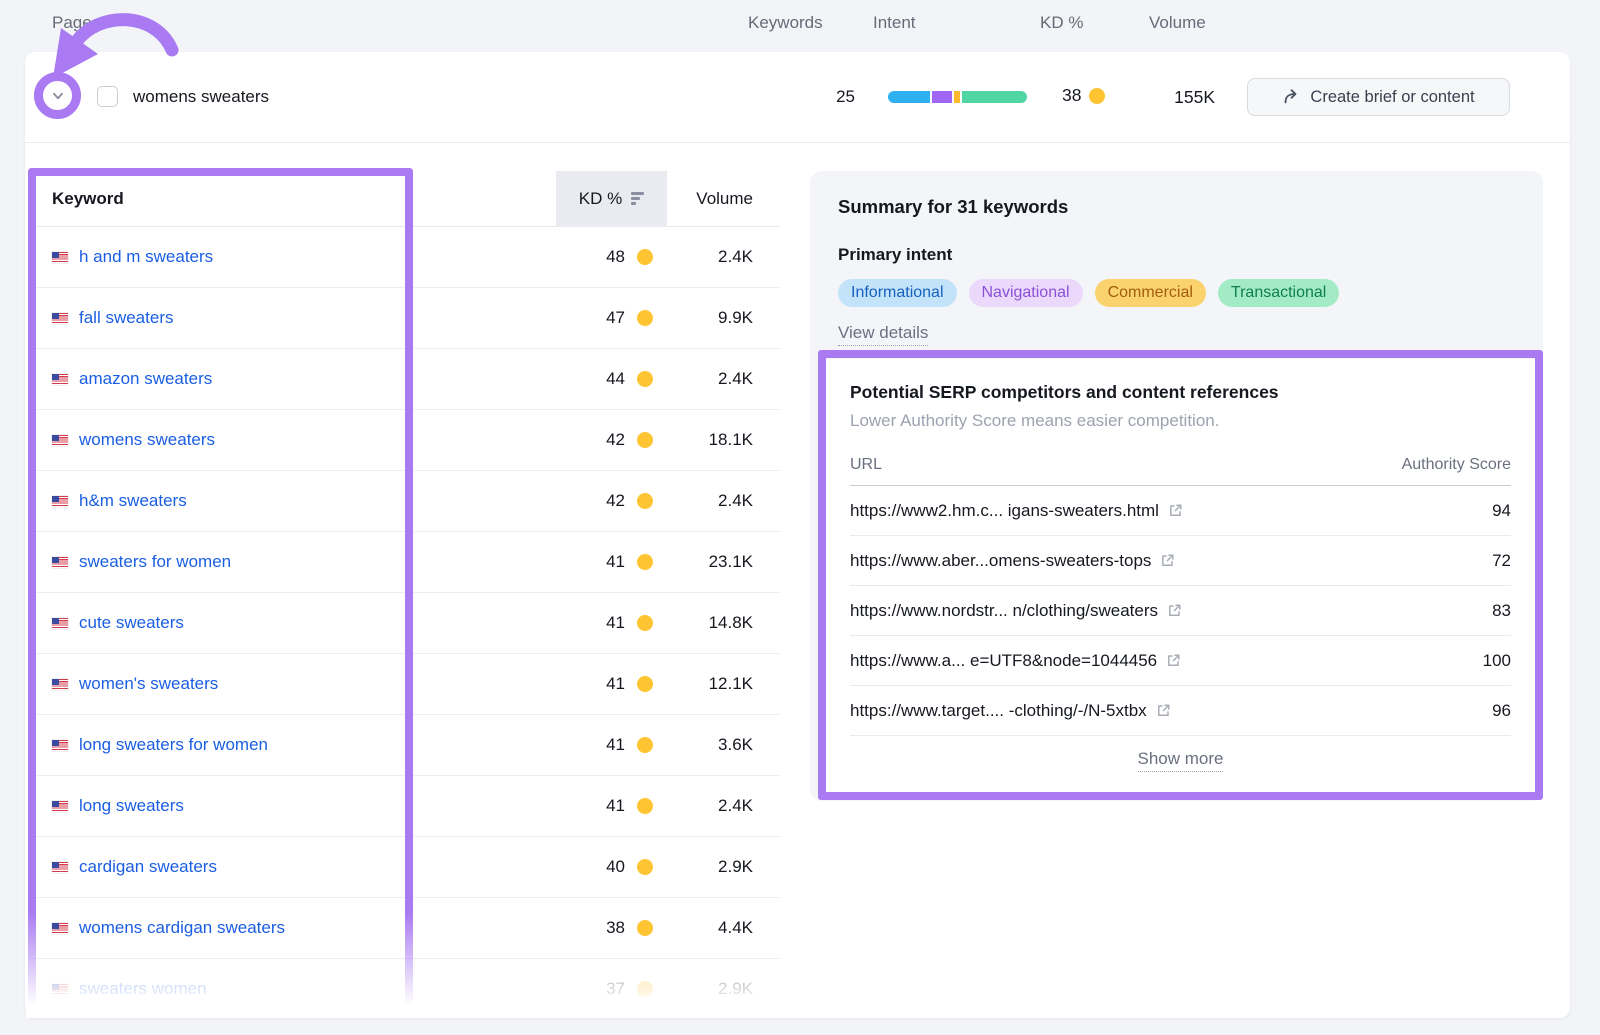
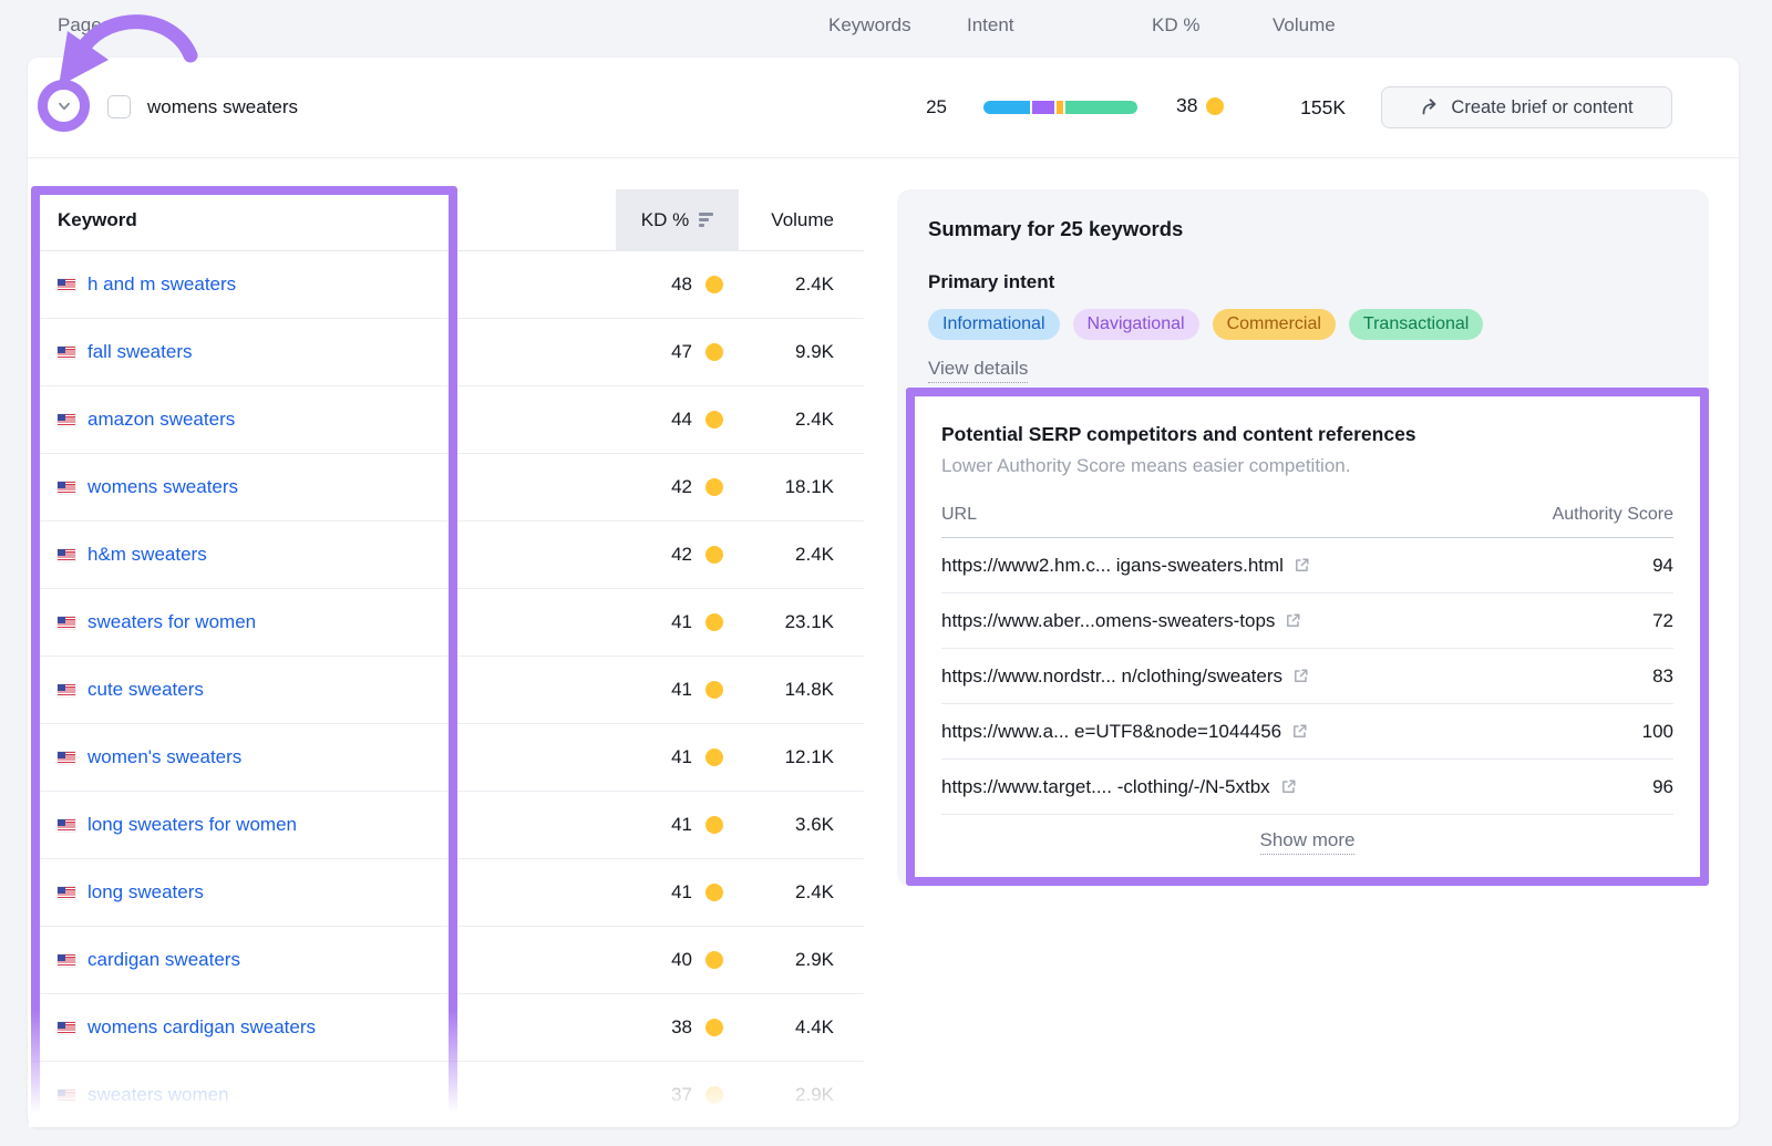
  Page
  Keywords
  Intent
  KD %
  Volume
  womens sweaters
  25
  38
  155K
  Create brief or content
  Keyword
  KD %
  Volume
  h and m sweaters
  48
  2.4K
  fall sweaters
  47
  9.9K
  amazon sweaters
  44
  2.4K
  womens sweaters
  42
  18.1K
  h&m sweaters
  42
  2.4K
  sweaters for women
  41
  23.1K
  cute sweaters
  41
  14.8K
  women's sweaters
  41
  12.1K
  long sweaters for women
  41
  3.6K
  long sweaters
  41
  2.4K
  cardigan sweaters
  40
  2.9K
  womens cardigan sweaters
  38
  4.4K
- Summary for 31 keywords
+ Summary for 25 keywords
  Primary intent
  Informational
  Navigational
  Commercial
  Transactional
  View details
  Potential SERP competitors and content references
  Lower Authority Score means easier competition.
  URL
  Authority Score
  https://www2.hm.c... igans-sweaters.html
  94
  https://www.aber...omens-sweaters-tops
  72
  https://www.nordstr... n/clothing/sweaters
  83
  https://www.a... e=UTF8&node=1044456
  100
  https://www.target.... -clothing/-/N-5xtbx
  96
  Show more
